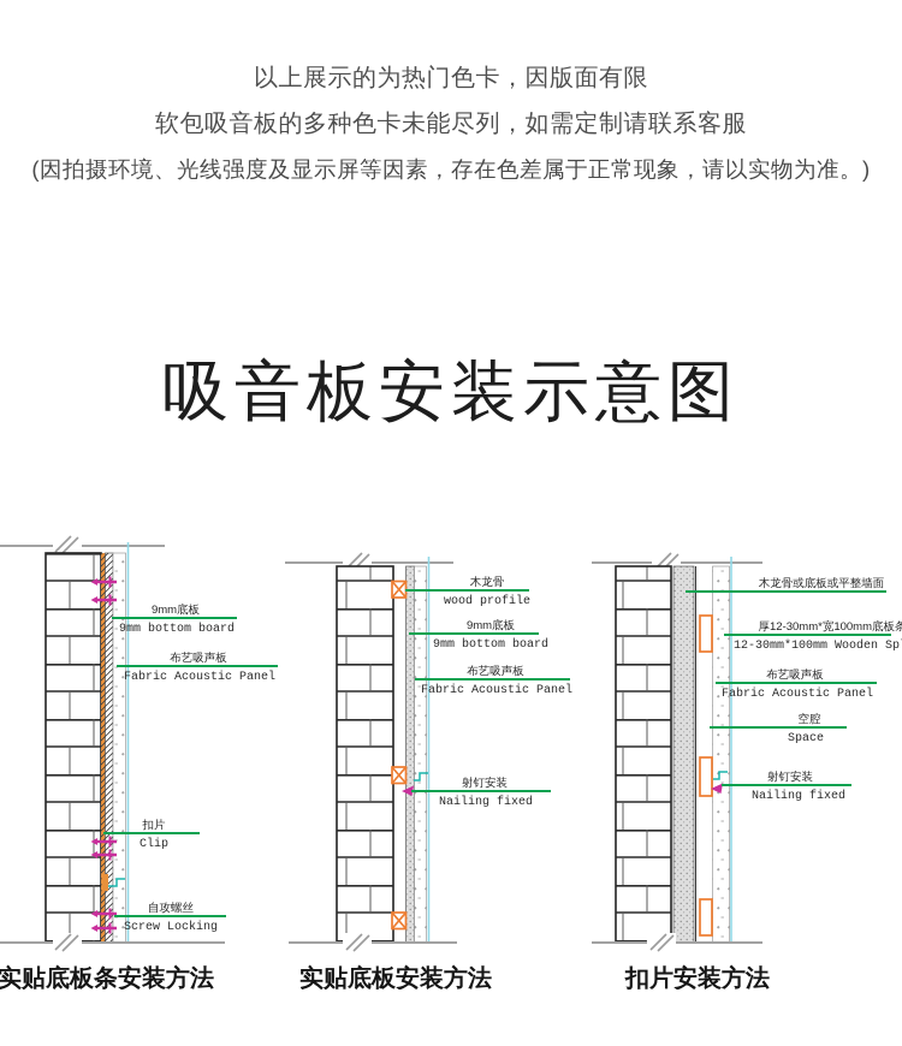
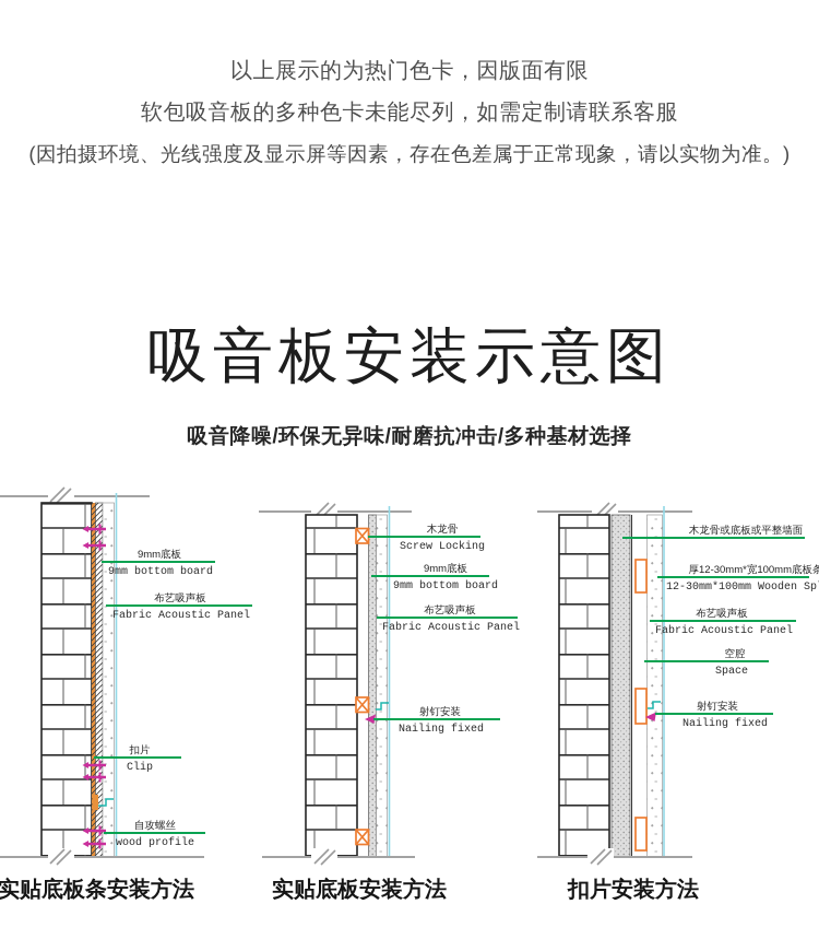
  以上展示的为热门色卡，因版面有限
  软包吸音板的多种色卡未能尽列，如需定制请联系客服
  (因拍摄环境、光线强度及显示屏等因素，存在色差属于正常现象，请以实物为准。)
  吸音板安装示意图
+ 吸音降噪/环保无异味/耐磨抗冲击/多种基材选择
  9mm底板
  9mm bottom board
  布艺吸声板
  Fabric Acoustic Panel
  扣片
  Clip
  自攻螺丝
- Screw Locking
+ wood profile
  木龙骨
- wood profile
+ Screw Locking
  9mm底板
  9mm bottom board
  布艺吸声板
  Fabric Acoustic Panel
  射钉安装
  Nailing fixed
  木龙骨或底板或平整墙面
  厚12-30mm*宽100mm底板条
  12-30mm*100mm Wooden Sp
  布艺吸声板
  Fabric Acoustic Panel
  空腔
  Space
  射钉安装
  Nailing fixed
  实贴底板条安装方法
  实贴底板安装方法
  扣片安装方法
